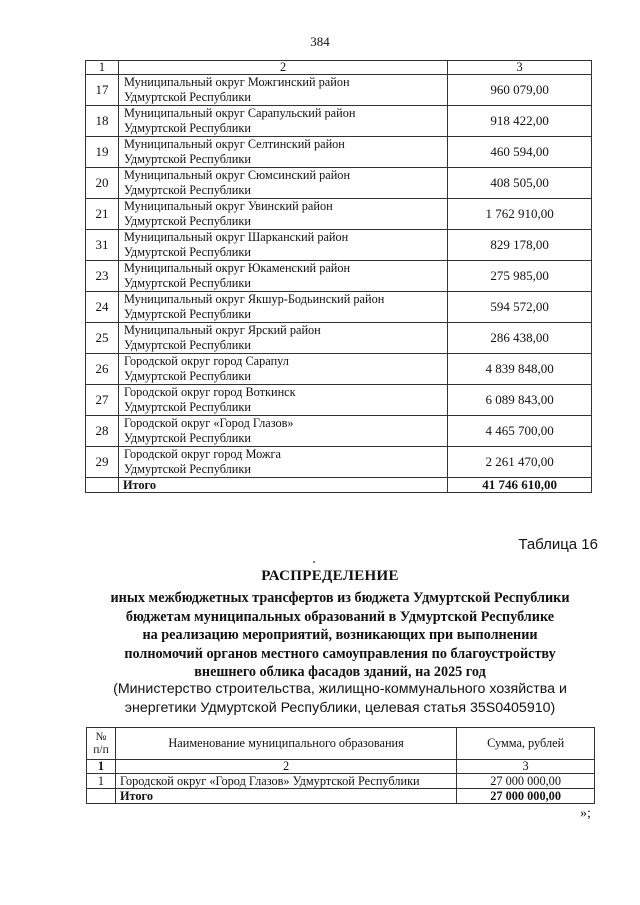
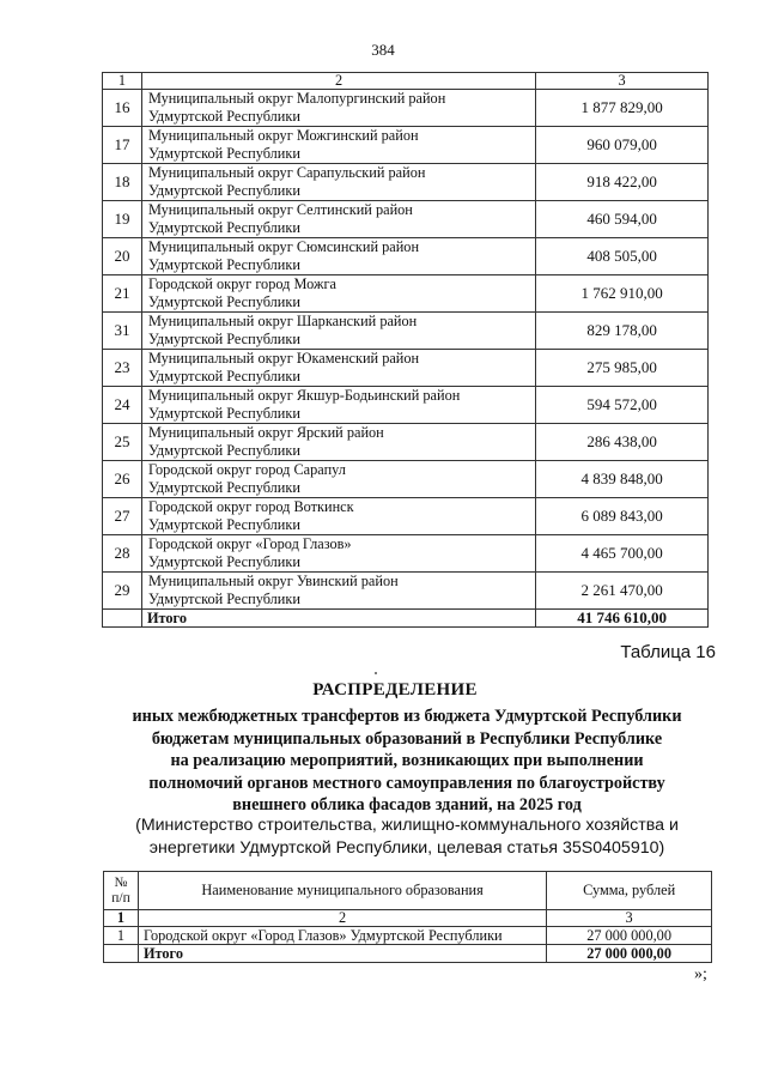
  384
  1	2	3
+ 16	Муниципальный округ Малопургинский районУдмуртской Республики	1 877 829,00
  17	Муниципальный округ Можгинский районУдмуртской Республики	960 079,00
  18	Муниципальный округ Сарапульский районУдмуртской Республики	918 422,00
  19	Муниципальный округ Селтинский районУдмуртской Республики	460 594,00
  20	Муниципальный округ Сюмсинский районУдмуртской Республики	408 505,00
- 21	Муниципальный округ Увинский районУдмуртской Республики	1 762 910,00
+ 21	Городской округ город МожгаУдмуртской Республики	1 762 910,00
  31	Муниципальный округ Шарканский районУдмуртской Республики	829 178,00
  23	Муниципальный округ Юкаменский районУдмуртской Республики	275 985,00
  24	Муниципальный округ Якшур-Бодьинский районУдмуртской Республики	594 572,00
  25	Муниципальный округ Ярский районУдмуртской Республики	286 438,00
  26	Городской округ город СарапулУдмуртской Республики	4 839 848,00
  27	Городской округ город ВоткинскУдмуртской Республики	6 089 843,00
  28	Городской округ «Город Глазов»Удмуртской Республики	4 465 700,00
- 29	Городской округ город МожгаУдмуртской Республики	2 261 470,00
+ 29	Муниципальный округ Увинский районУдмуртской Республики	2 261 470,00
  	Итого	41 746 610,00
  Таблица 16
  РАСПРЕДЕЛЕНИЕ
  иных межбюджетных трансфертов из бюджета Удмуртской Республики
- бюджетам муниципальных образований в Удмуртской Республике
+ бюджетам муниципальных образований в Республики Республике
  на реализацию мероприятий, возникающих при выполнении
  полномочий органов местного самоуправления по благоустройству
  внешнего облика фасадов зданий, на 2025 год
  (Министерство строительства, жилищно-коммунального хозяйства и
  энергетики Удмуртской Республики, целевая статья 35S0405910)
  № п/п	Наименование муниципального образования	Сумма, рублей
  1	2	3
  1	Городской округ «Город Глазов» Удмуртской Республики	27 000 000,00
  	Итого	27 000 000,00
  »;
